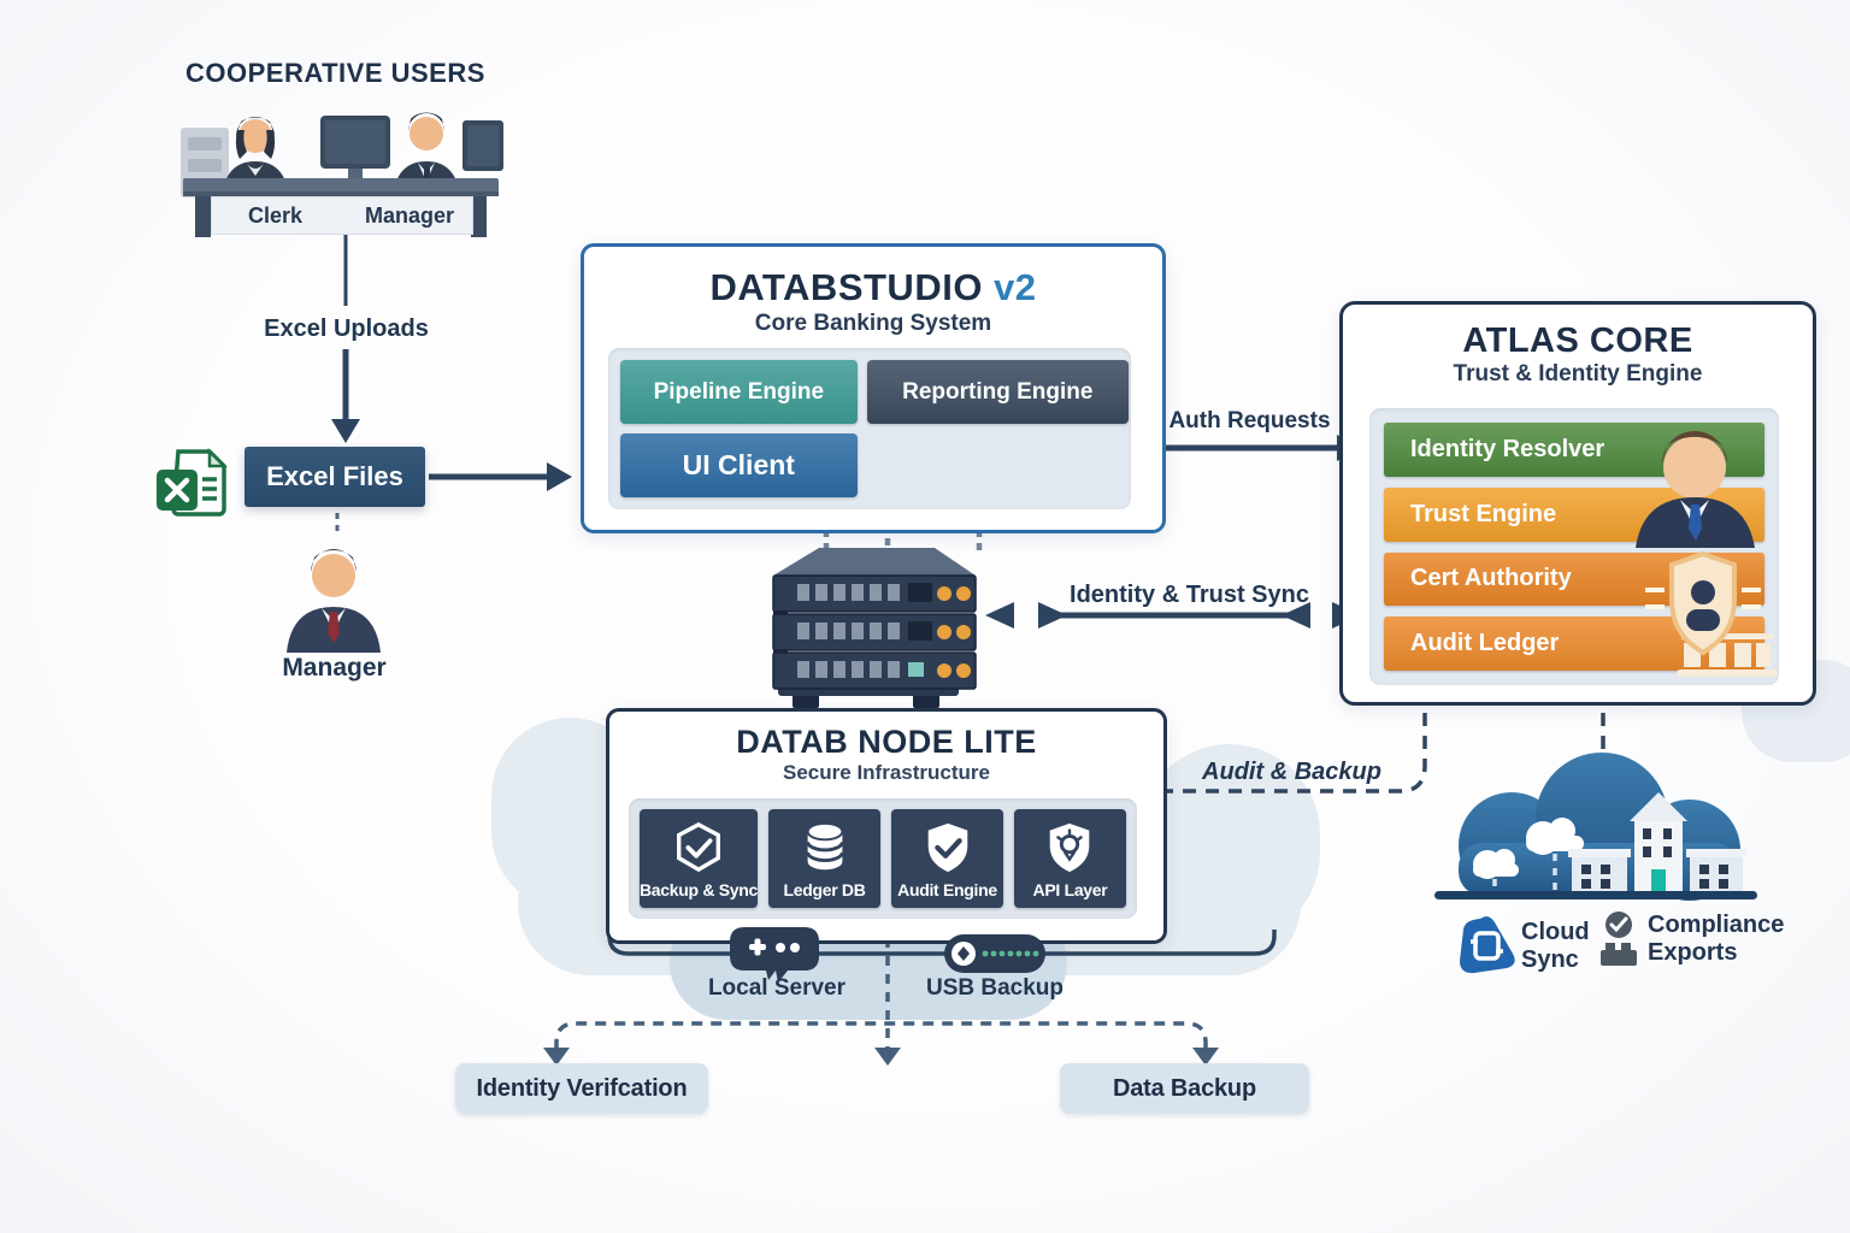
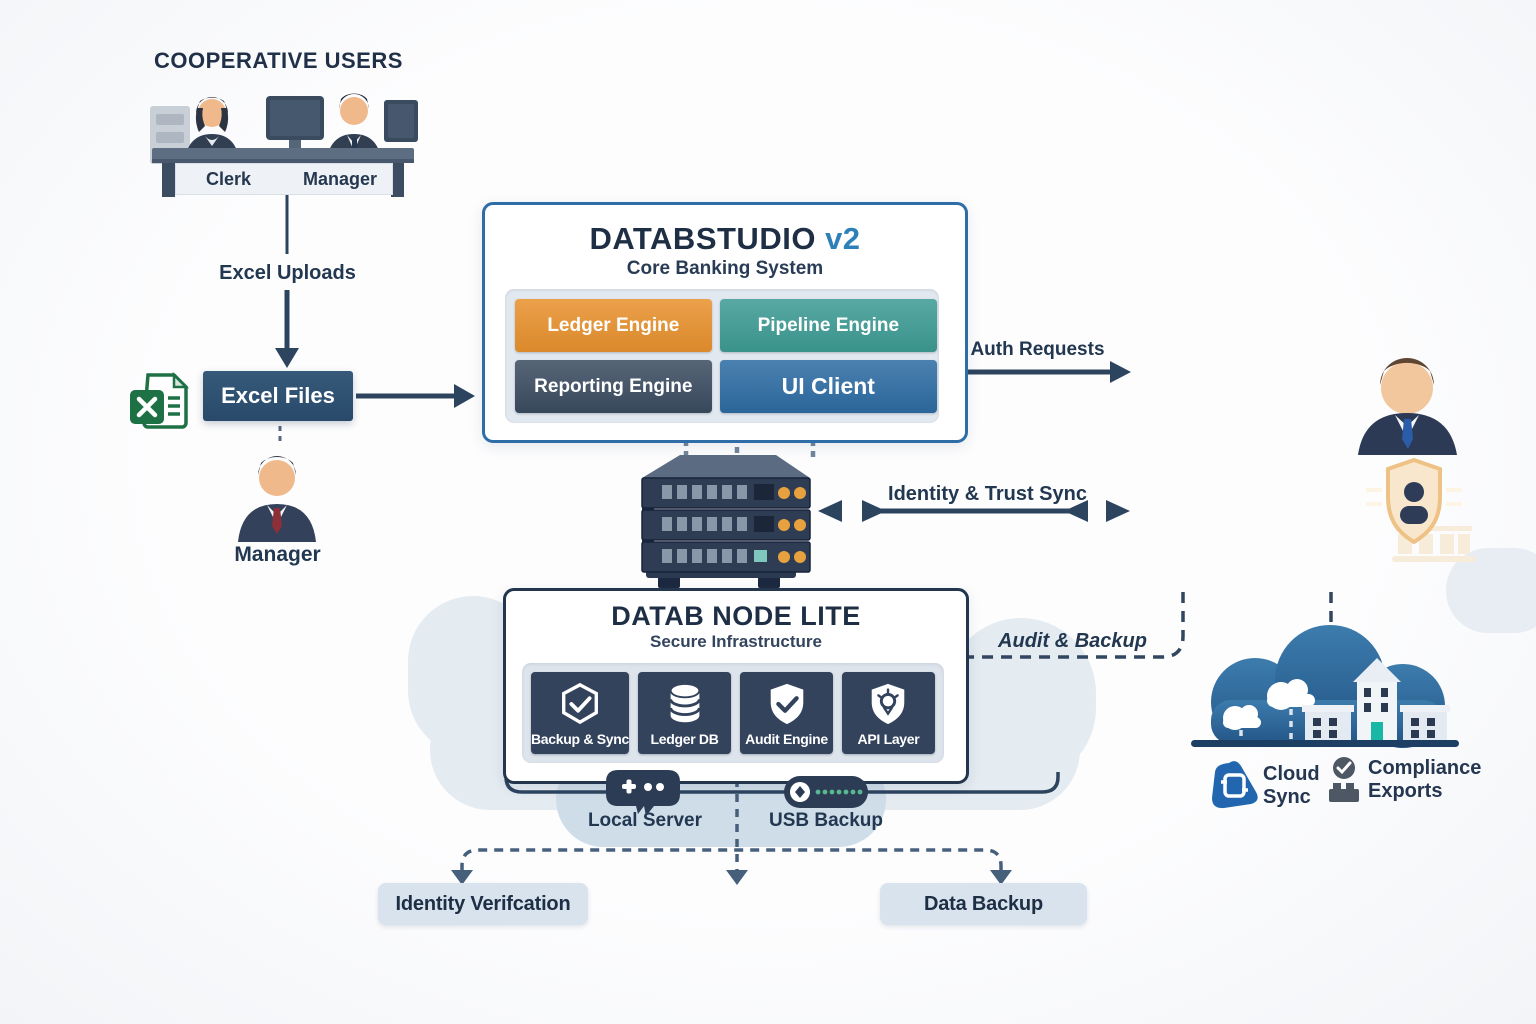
  COOPERATIVE USERS
  Clerk
  Manager
  Excel Uploads
  Excel Files
  Manager
  DATABSTUDIO v2
  Core Banking System
+ Ledger Engine
  Pipeline Engine
  Reporting Engine
  UI Client
  Auth Requests
- ATLAS CORE
- Trust & Identity Engine
- Identity Resolver
- Trust Engine
- Cert Authority
- Audit Ledger
  Identity & Trust Sync
  DATAB NODE LITE
  Secure Infrastructure
  Backup & Sync
  Ledger DB
  Audit Engine
  API Layer
  Audit & Backup
  Local Server
  USB Backup
  Identity Verifcation
  Data Backup
  Cloud
  Sync
  Compliance
  Exports
